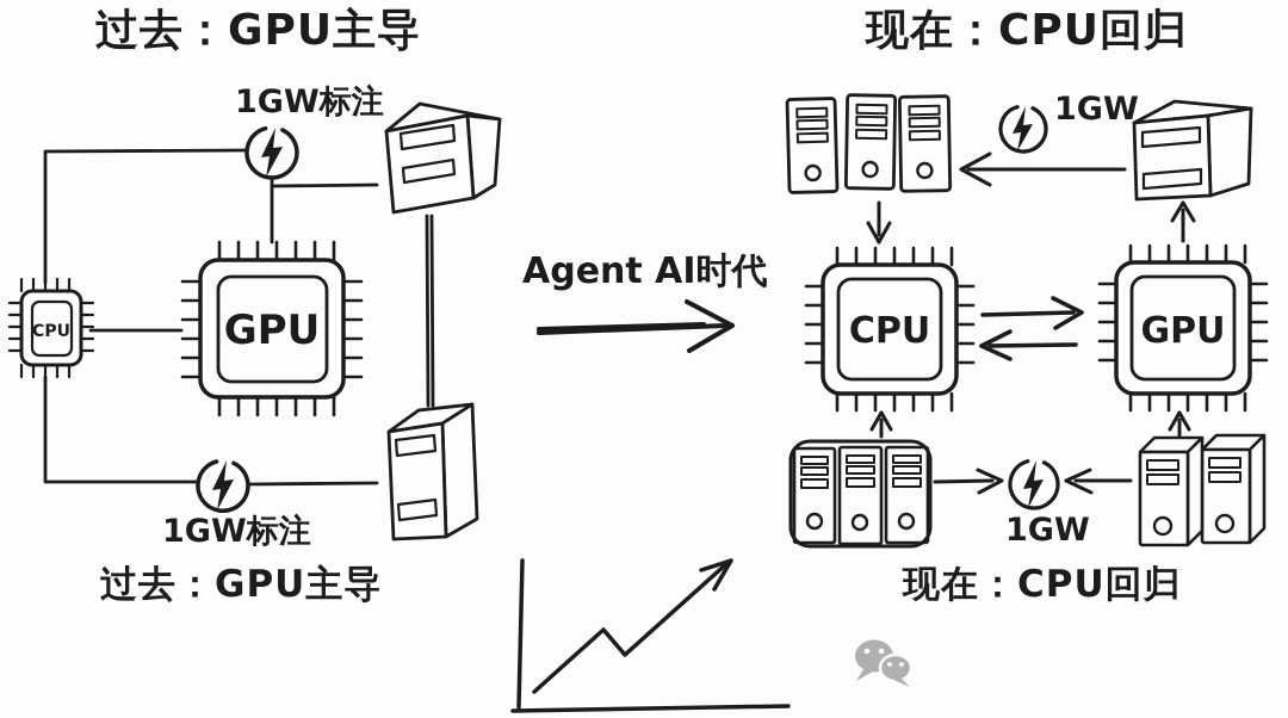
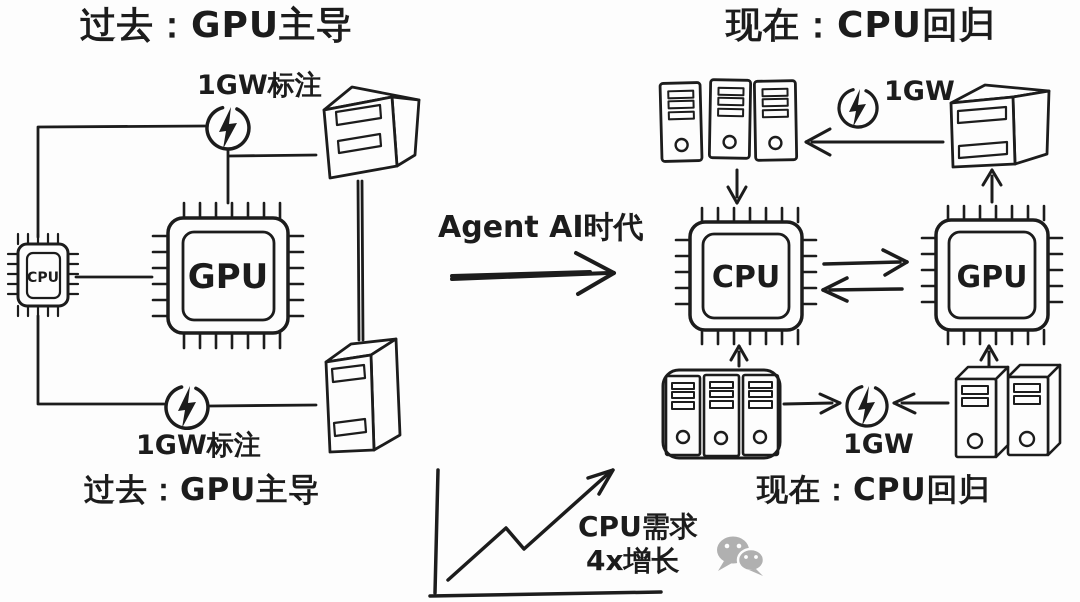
  CPU
  GPU
  CPU
  GPU
  过去：GPU主导
  现在：CPU回归
  1GW标注
  1GW标注
  Agent AI时代
  1GW
  1GW
  过去：GPU主导
  现在：CPU回归
+ CPU需求
+ 4x增长
